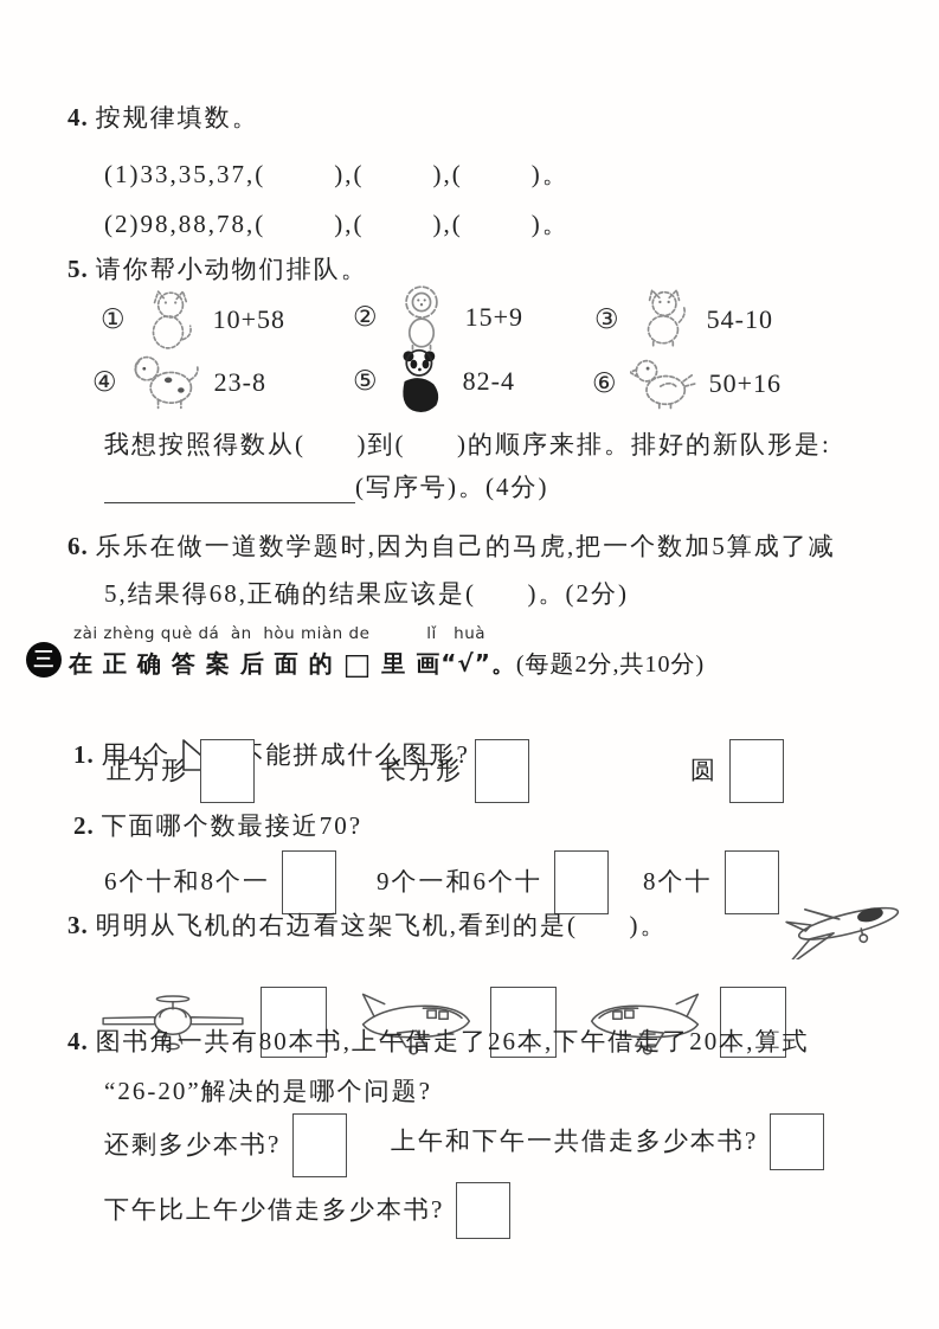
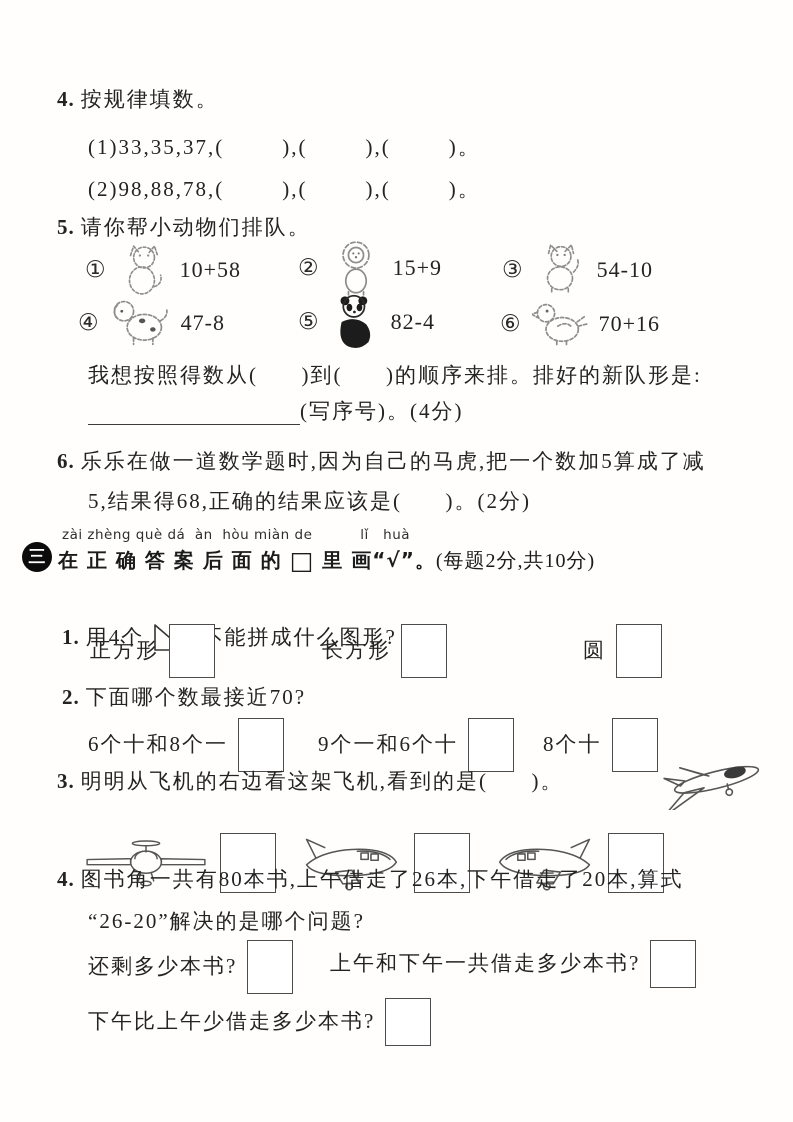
  4. 按规律填数。
  (1)33,35,37,( ),( ),( )。
  (2)98,88,78,( ),( ),( )。
  5. 请你帮小动物们排队。
  ①
  10+58
  ②
  15+9
  ③
  54-10
  ④
- 23-8
+ 47-8
  ⑤
  82-4
  ⑥
- 50+16
+ 70+16
  我想按照得数从( )到( )的顺序来排。排好的新队形是:
  (写序号)。(4分)
  6. 乐乐在做一道数学题时,因为自己的马虎,把一个数加5算成了减
  5,结果得68,正确的结果应该是( )。(2分)
  三
  zài zhèng què dá àn hòu miàn de lǐ huà
  在 正 确 答 案 后 面 的
  □
  里 画“√”。
  (每题2分,共10分)
  1. 用4个
  能拼成什么图形?
  正方形
  长方形
  圆
  2. 下面哪个数最接近70?
  6个十和8个一
  9个一和6个十
  8个十
  3. 明明从飞机的右边看这架飞机,看到的是( )。
  4. 图书角一共有80本书,上午借走了26本,下午借走了20本,算式
  “26-20”解决的是哪个问题?
  还剩多少本书?
  上午和下午一共借走多少本书?
  下午比上午少借走多少本书?
